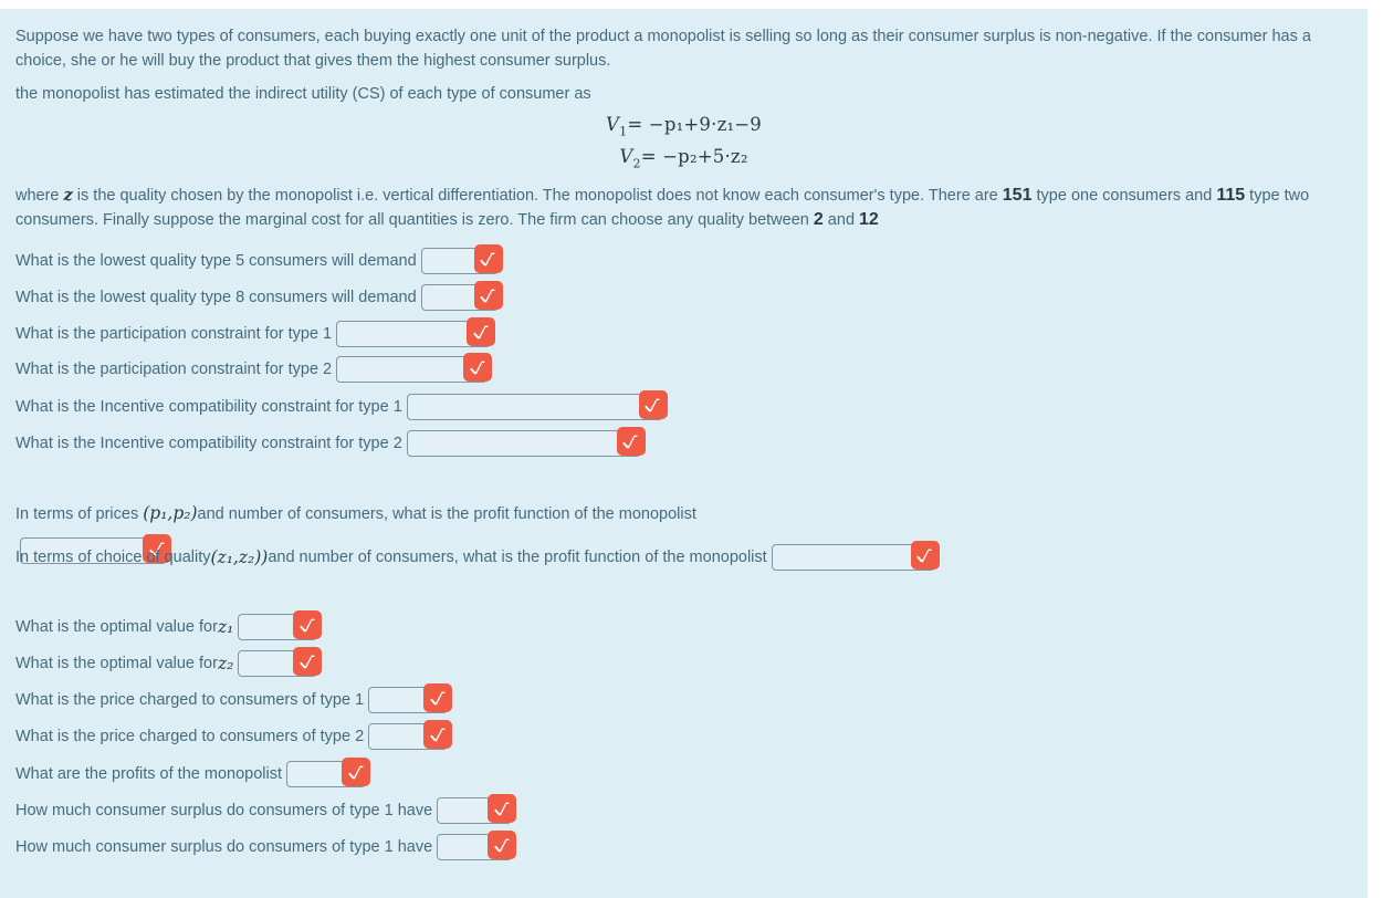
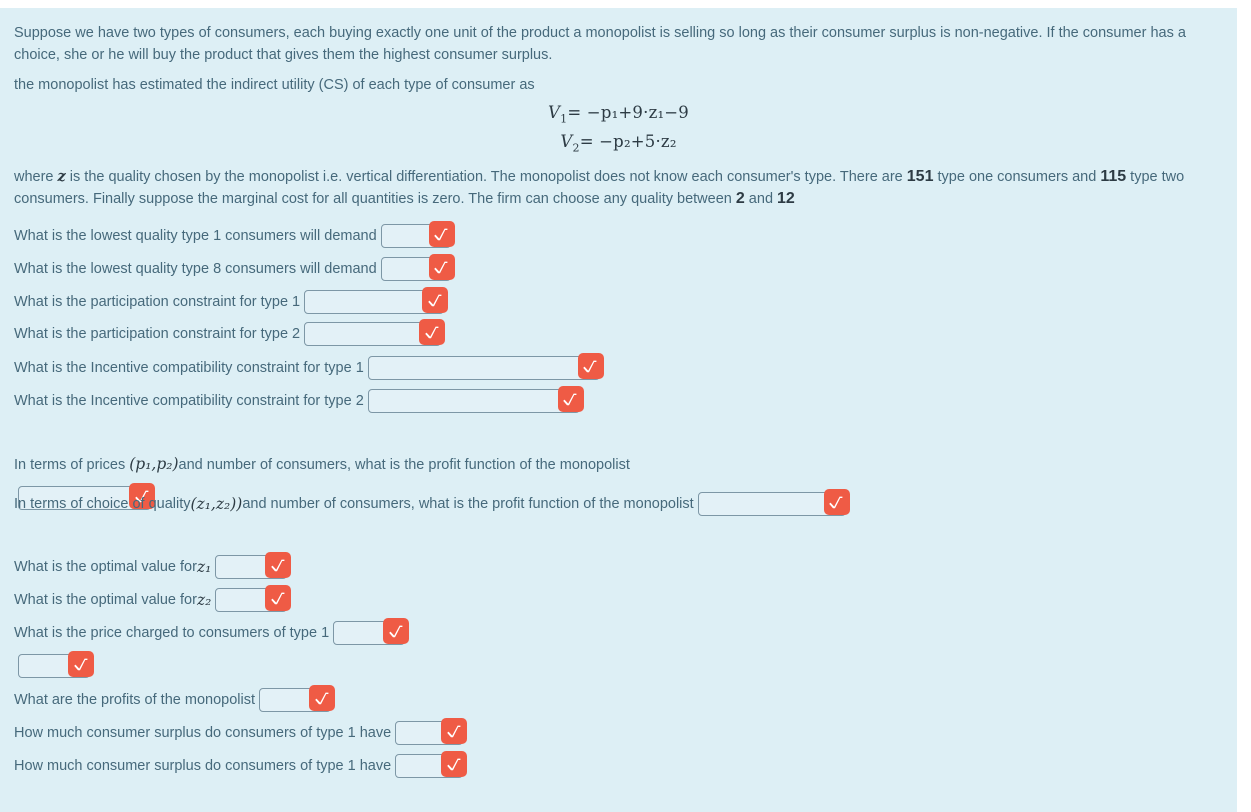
  Suppose we have two types of consumers, each buying exactly one unit of the product a monopolist is selling so long as their consumer surplus is non-negative. If the consumer has a choice, she or he will buy the product that gives them the highest consumer surplus.
  the monopolist has estimated the indirect utility (CS) of each type of consumer as
  V1= −p₁+9·z₁−9
  V2= −p₂+5·z₂
  where z is the quality chosen by the monopolist i.e. vertical differentiation. The monopolist does not know each consumer's type. There are 151 type one consumers and 115 type two consumers. Finally suppose the marginal cost for all quantities is zero. The firm can choose any quality between 2 and 12
- What is the lowest quality type 5 consumers will demand
+ What is the lowest quality type 1 consumers will demand
  What is the lowest quality type 8 consumers will demand
  What is the participation constraint for type 1
  What is the participation constraint for type 2
  What is the Incentive compatibility constraint for type 1
  What is the Incentive compatibility constraint for type 2
  In terms of prices (p₁,p₂)and number of consumers, what is the profit function of the monopolist
  In terms of choice of quality
  (z₁,z₂))
  and number of consumers, what is the profit function of the monopolist
  What is the optimal value for
  z₁
  What is the optimal value for
  z₂
  What is the price charged to consumers of type 1
- What is the price charged to consumers of type 2
  What are the profits of the monopolist
  How much consumer surplus do consumers of type 1 have
  How much consumer surplus do consumers of type 1 have
